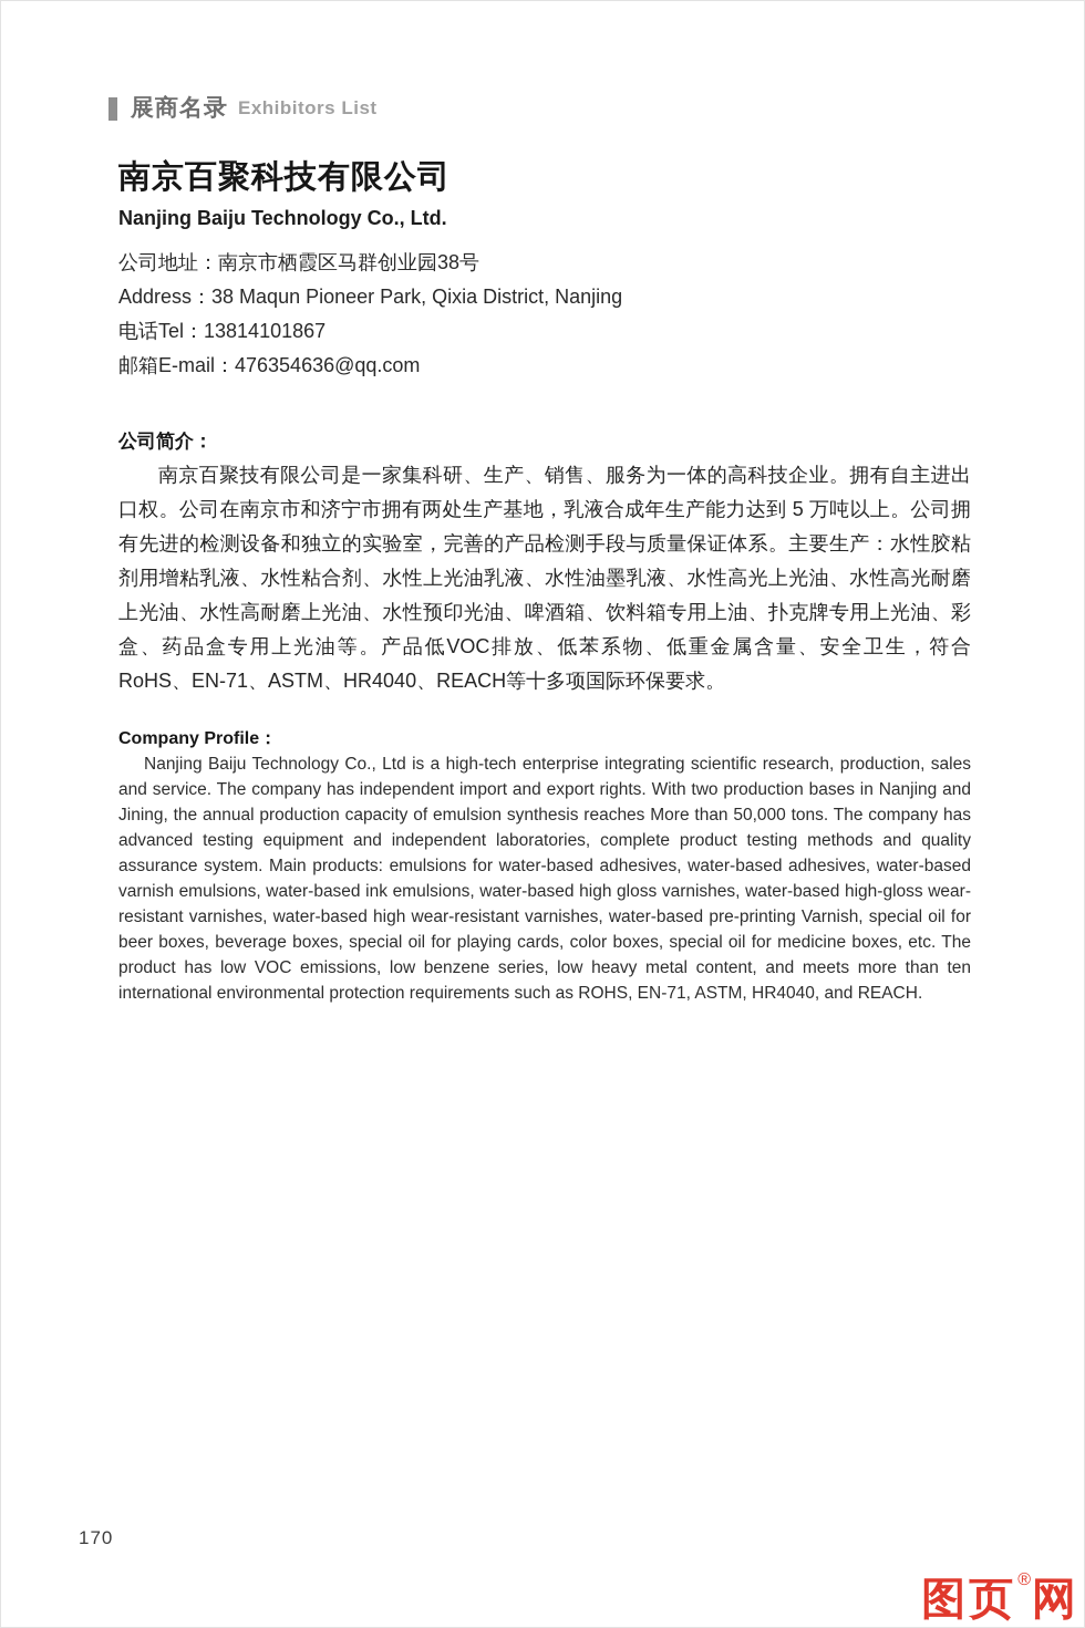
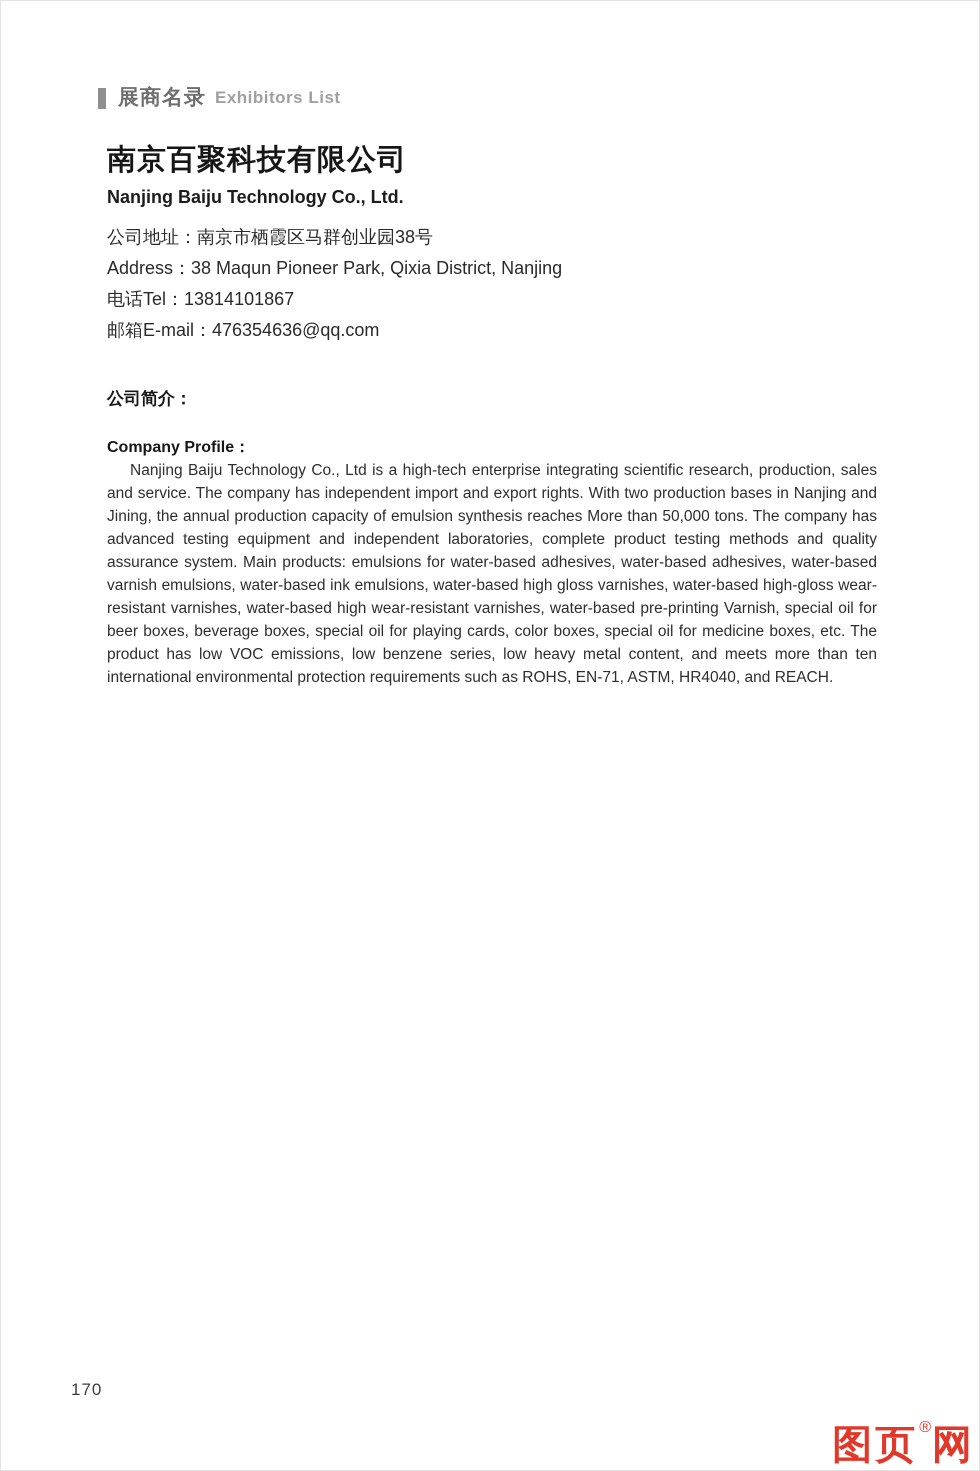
  展商名录
  Exhibitors List
  南京百聚科技有限公司
  Nanjing Baiju Technology Co., Ltd.
  公司地址：南京市栖霞区马群创业园38号
  Address：38 Maqun Pioneer Park, Qixia District, Nanjing
  电话Tel：13814101867
  邮箱E-mail：476354636@qq.com
  公司简介：
- 南京百聚技有限公司是一家集科研、生产、销售、服务为一体的高科技企业。拥有自主进出口权。公司在南京市和济宁市拥有两处生产基地，乳液合成年生产能力达到 5 万吨以上。公司拥有先进的检测设备和独立的实验室，完善的产品检测手段与质量保证体系。主要生产：水性胶粘剂用增粘乳液、水性粘合剂、水性上光油乳液、水性油墨乳液、水性高光上光油、水性高光耐磨上光油、水性高耐磨上光油、水性预印光油、啤酒箱、饮料箱专用上油、扑克牌专用上光油、彩盒、药品盒专用上光油等。产品低VOC排放、低苯系物、低重金属含量、安全卫生，符合RoHS、EN-71、ASTM、HR4040、REACH等十多项国际环保要求。
  Company Profile：
  Nanjing Baiju Technology Co., Ltd is a high-tech enterprise integrating scientific research, production, sales and service. The company has independent import and export rights. With two production bases in Nanjing and Jining, the annual production capacity of emulsion synthesis reaches More than 50,000 tons. The company has advanced testing equipment and independent laboratories, complete product testing methods and quality assurance system. Main products: emulsions for water-based adhesives, water-based adhesives, water-based varnish emulsions, water-based ink emulsions, water-based high gloss varnishes, water-based high-gloss wear-resistant varnishes, water-based high wear-resistant varnishes, water-based pre-printing Varnish, special oil for beer boxes, beverage boxes, special oil for playing cards, color boxes, special oil for medicine boxes, etc. The product has low VOC emissions, low benzene series, low heavy metal content, and meets more than ten international environmental protection requirements such as ROHS, EN-71, ASTM, HR4040, and REACH.
  170
  图页®网
